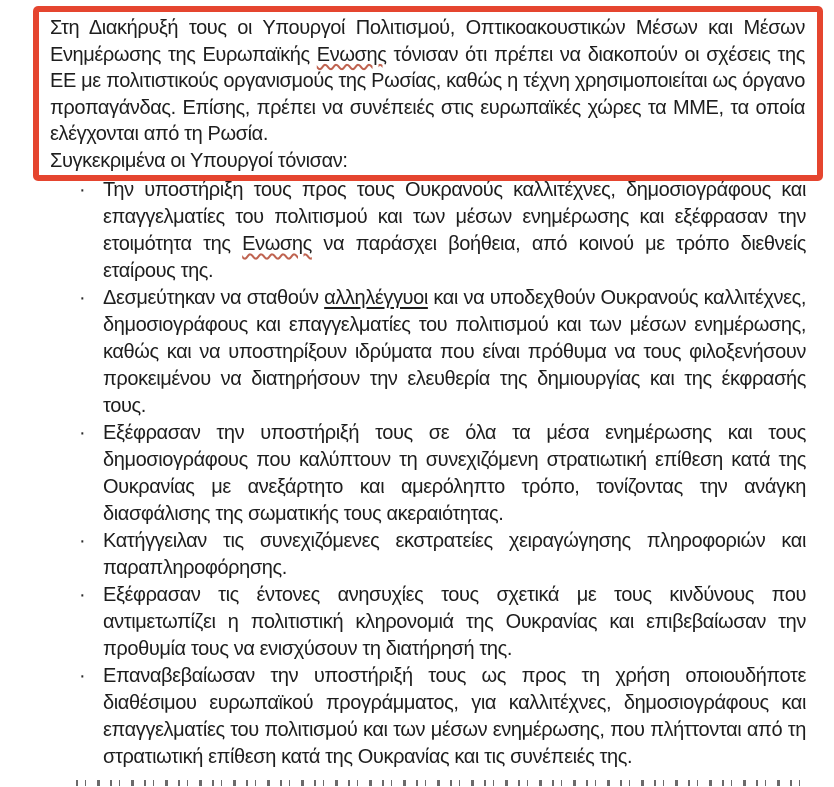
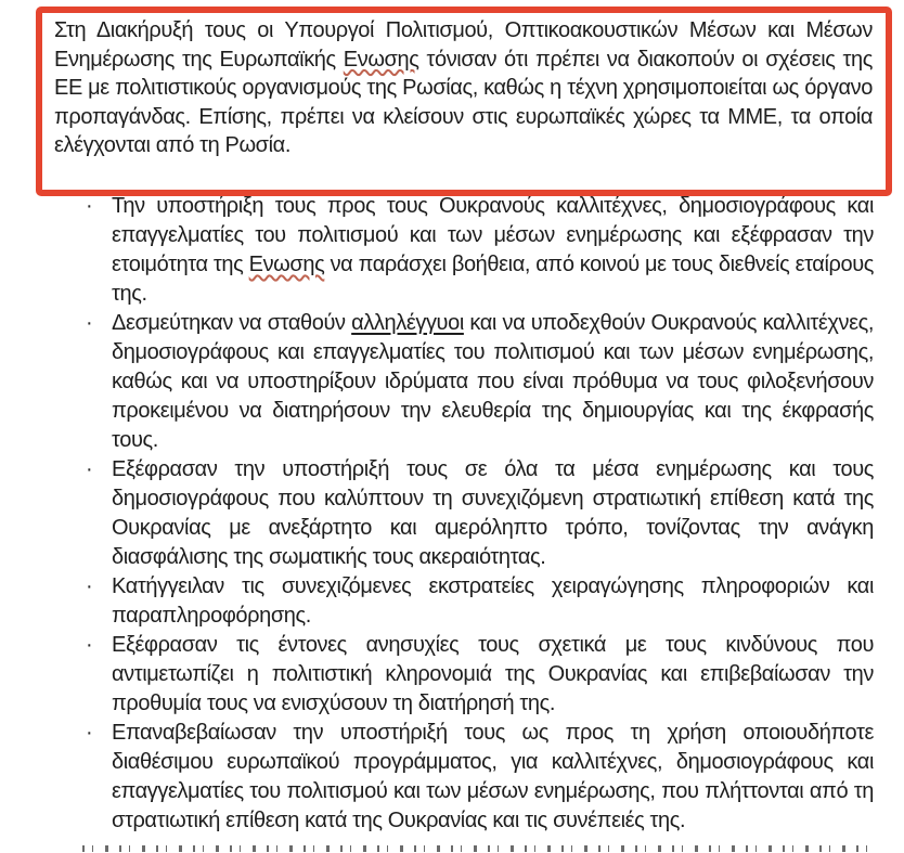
- Στη Διακήρυξή τους οι Υπουργοί Πολιτισμού, Οπτικοακουστικών Μέσων και Μέσων Ενημέρωσης της Ευρωπαϊκής Ενωσης τόνισαν ότι πρέπει να διακοπούν οι σχέσεις της ΕΕ με πολιτιστικούς οργανισμούς της Ρωσίας, καθώς η τέχνη χρησιμοποιείται ως όργανο προπαγάνδας. Επίσης, πρέπει να συνέπειές στις ευρωπαϊκές χώρες τα ΜΜΕ, τα οποία ελέγχονται από τη Ρωσία.
+ Στη Διακήρυξή τους οι Υπουργοί Πολιτισμού, Οπτικοακουστικών Μέσων και Μέσων Ενημέρωσης της Ευρωπαϊκής Ενωσης τόνισαν ότι πρέπει να διακοπούν οι σχέσεις της ΕΕ με πολιτιστικούς οργανισμούς της Ρωσίας, καθώς η τέχνη χρησιμοποιείται ως όργανο προπαγάνδας. Επίσης, πρέπει να κλείσουν στις ευρωπαϊκές χώρες τα ΜΜΕ, τα οποία ελέγχονται από τη Ρωσία.
- Συγκεκριμένα οι Υπουργοί τόνισαν:
  ·
- Την υποστήριξη τους προς τους Ουκρανούς καλλιτέχνες, δημοσιογράφους και επαγγελματίες του πολιτισμού και των μέσων ενημέρωσης και εξέφρασαν την ετοιμότητα της Ενωσης να παράσχει βοήθεια, από κοινού με τρόπο διεθνείς εταίρους της.
+ Την υποστήριξη τους προς τους Ουκρανούς καλλιτέχνες, δημοσιογράφους και επαγγελματίες του πολιτισμού και των μέσων ενημέρωσης και εξέφρασαν την ετοιμότητα της Ενωσης να παράσχει βοήθεια, από κοινού με τους διεθνείς εταίρους της.
  ·
  Δεσμεύτηκαν να σταθούν αλληλέγγυοι και να υποδεχθούν Ουκρανούς καλλιτέχνες, δημοσιογράφους και επαγγελματίες του πολιτισμού και των μέσων ενημέρωσης, καθώς και να υποστηρίξουν ιδρύματα που είναι πρόθυμα να τους φιλοξενήσουν προκειμένου να διατηρήσουν την ελευθερία της δημιουργίας και της έκφρασής τους.
  ·
  Εξέφρασαν την υποστήριξή τους σε όλα τα μέσα ενημέρωσης και τους δημοσιογράφους που καλύπτουν τη συνεχιζόμενη στρατιωτική επίθεση κατά της Ουκρανίας με ανεξάρτητο και αμερόληπτο τρόπο, τονίζοντας την ανάγκη διασφάλισης της σωματικής τους ακεραιότητας.
  ·
  Κατήγγειλαν τις συνεχιζόμενες εκστρατείες χειραγώγησης πληροφοριών και παραπληροφόρησης.
  ·
  Εξέφρασαν τις έντονες ανησυχίες τους σχετικά με τους κινδύνους που αντιμετωπίζει η πολιτιστική κληρονομιά της Ουκρανίας και επιβεβαίωσαν την προθυμία τους να ενισχύσουν τη διατήρησή της.
  ·
  Επαναβεβαίωσαν την υποστήριξή τους ως προς τη χρήση οποιουδήποτε διαθέσιμου ευρωπαϊκού προγράμματος, για καλλιτέχνες, δημοσιογράφους και επαγγελματίες του πολιτισμού και των μέσων ενημέρωσης, που πλήττονται από τη στρατιωτική επίθεση κατά της Ουκρανίας και τις συνέπειές της.
